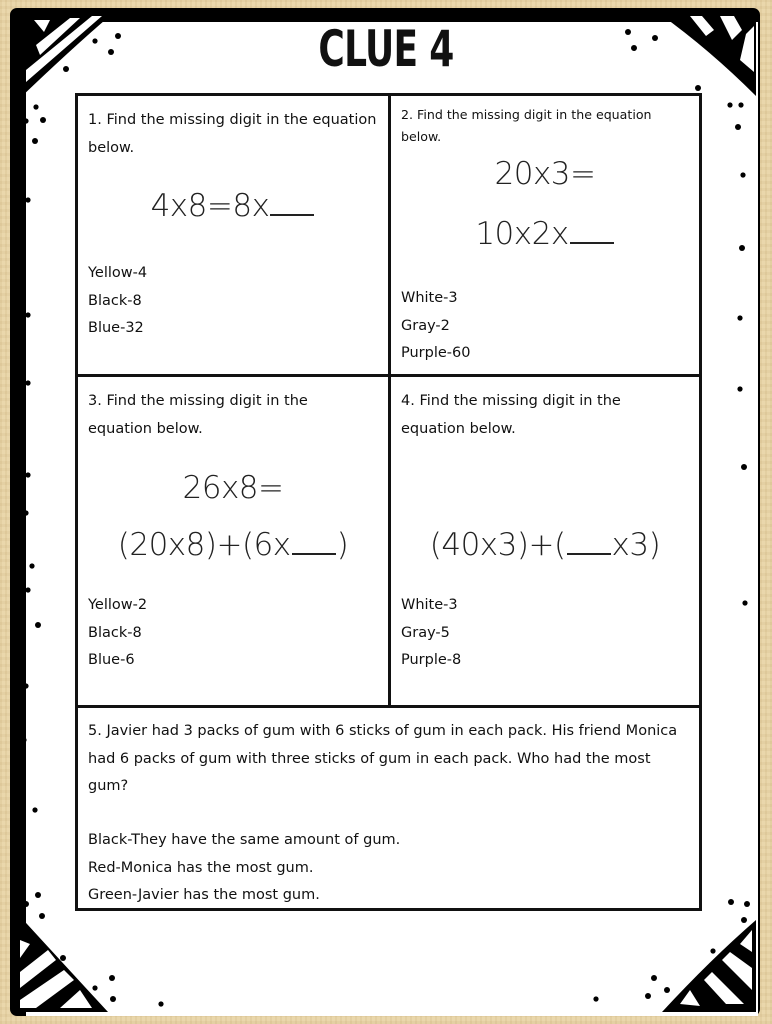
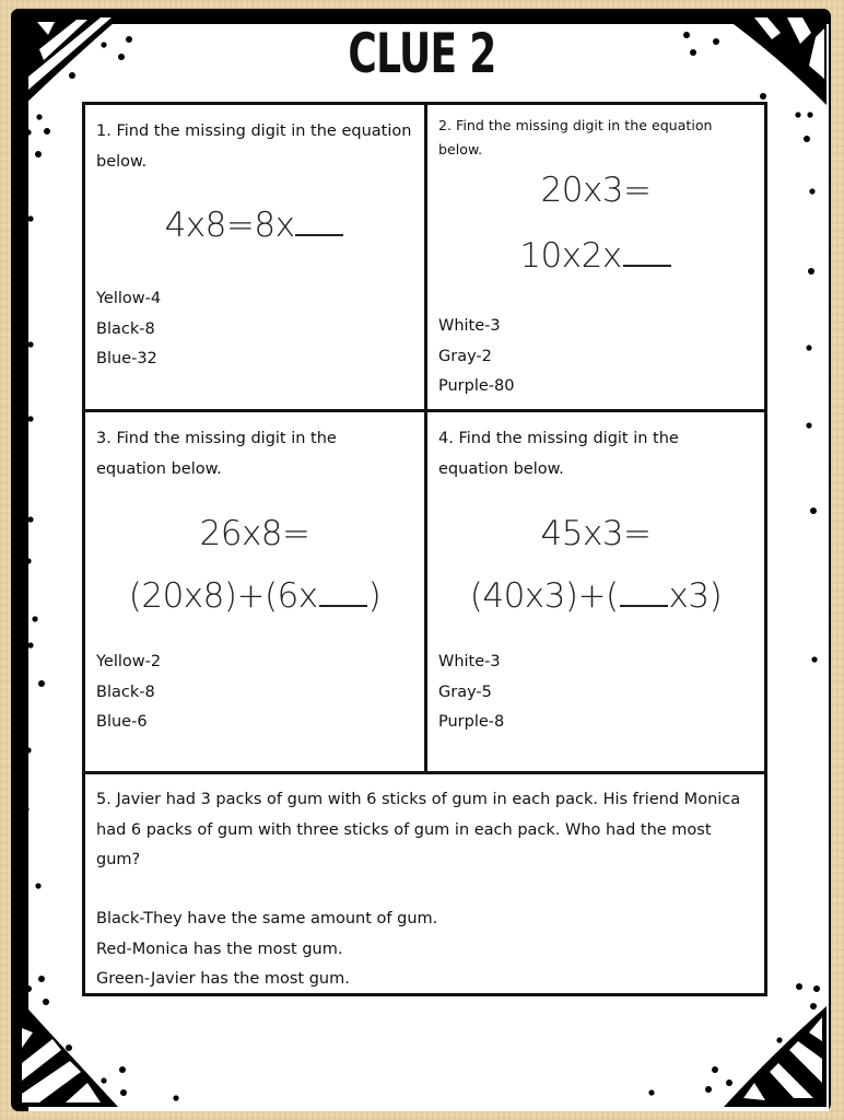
- CLUE 4
+ CLUE 2
  1. Find the missing digit in the equation below.
  4x8=8x
  Yellow-4
  Black-8
  Blue-32
  2. Find the missing digit in the equation below.
  20x3=
  10x2x
  White-3
  Gray-2
- Purple-60
+ Purple-80
  3. Find the missing digit in the equation below.
  26x8=
  (20x8)+(6x )
  Yellow-2
  Black-8
  Blue-6
  4. Find the missing digit in the equation below.
+ 45x3=
  (40x3)+( x3)
  White-3
  Gray-5
  Purple-8
  5. Javier had 3 packs of gum with 6 sticks of gum in each pack. His friend Monica had 6 packs of gum with three sticks of gum in each pack. Who had the most gum?
  Black-They have the same amount of gum.
  Red-Monica has the most gum.
  Green-Javier has the most gum.
